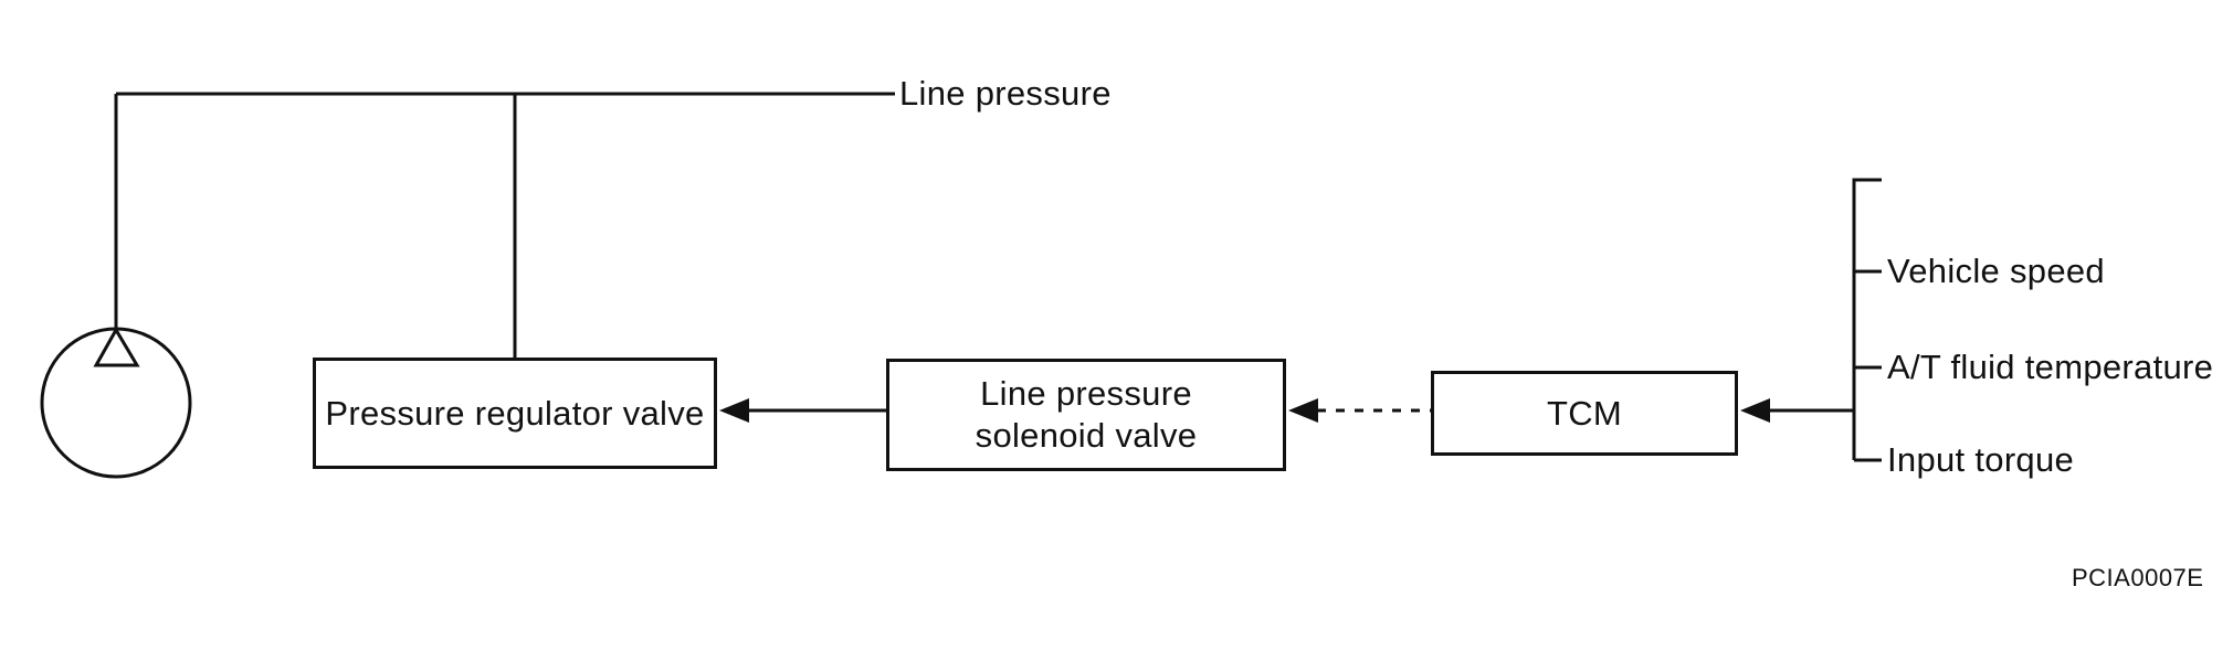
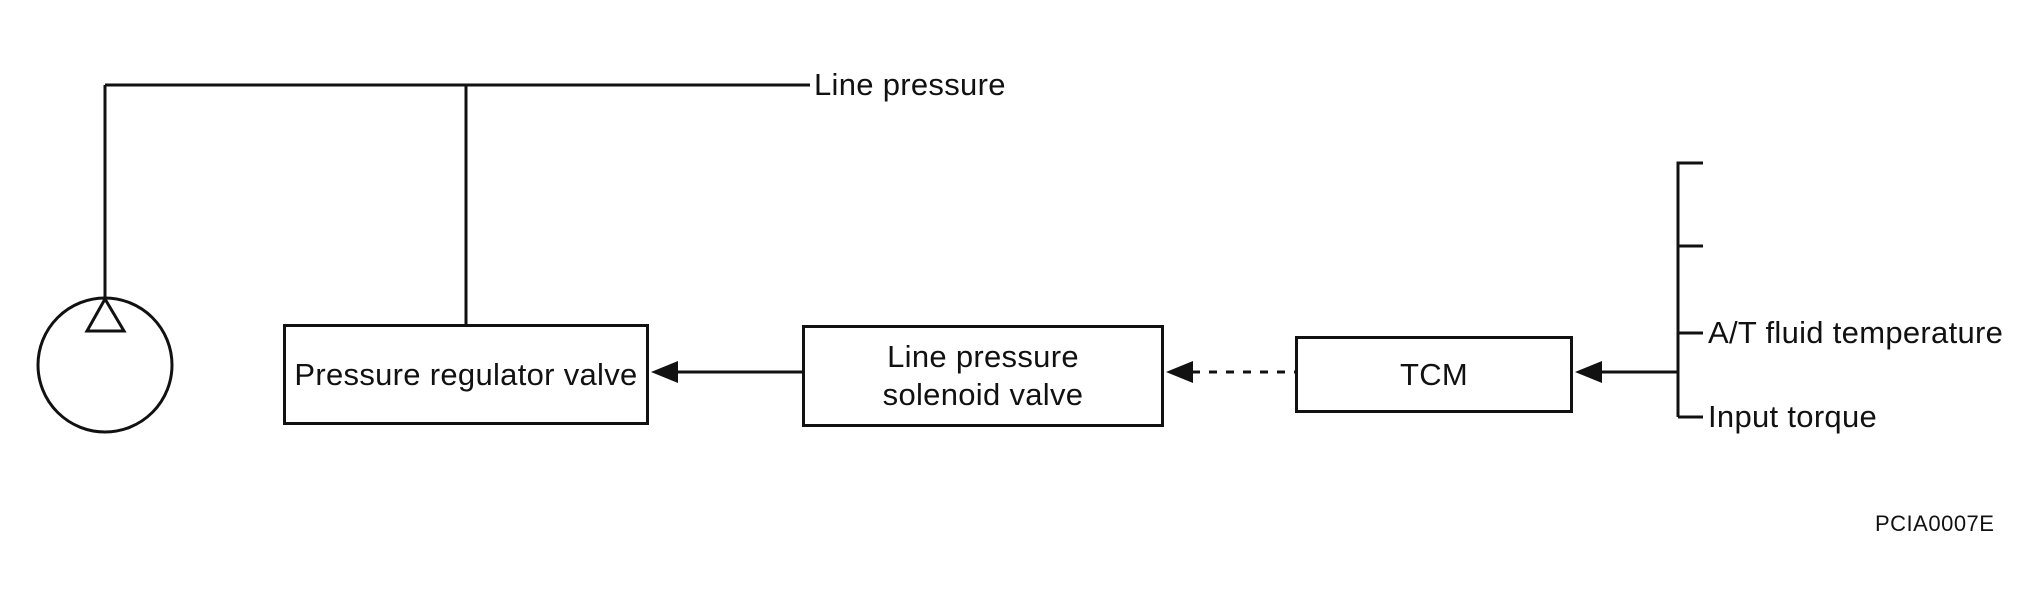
  Line pressure
  Pressure regulator valve
  Line pressure
  solenoid valve
  TCM
- Vehicle speed
  A/T fluid temperature
  Input torque
  PCIA0007E
